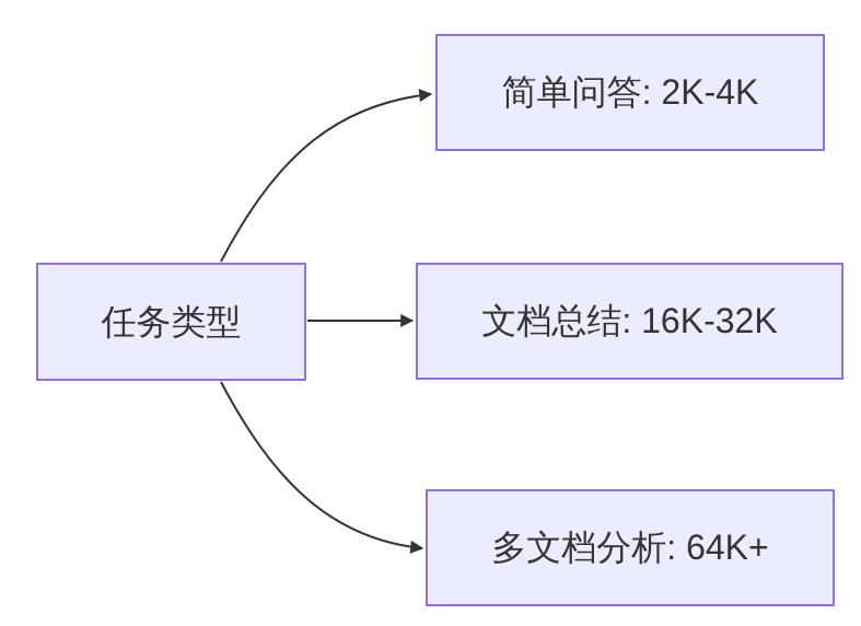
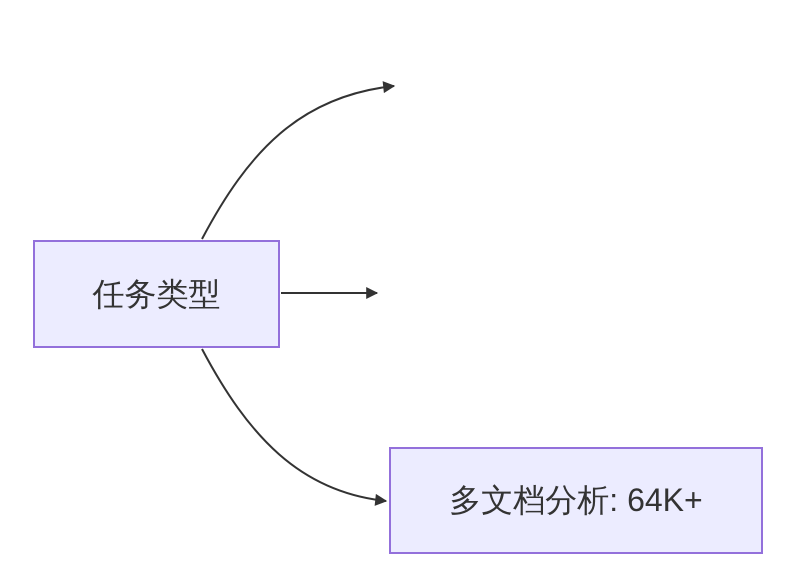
  任务类型
- 简单问答: 2K-4K
- 文档总结: 16K-32K
  多文档分析: 64K+
